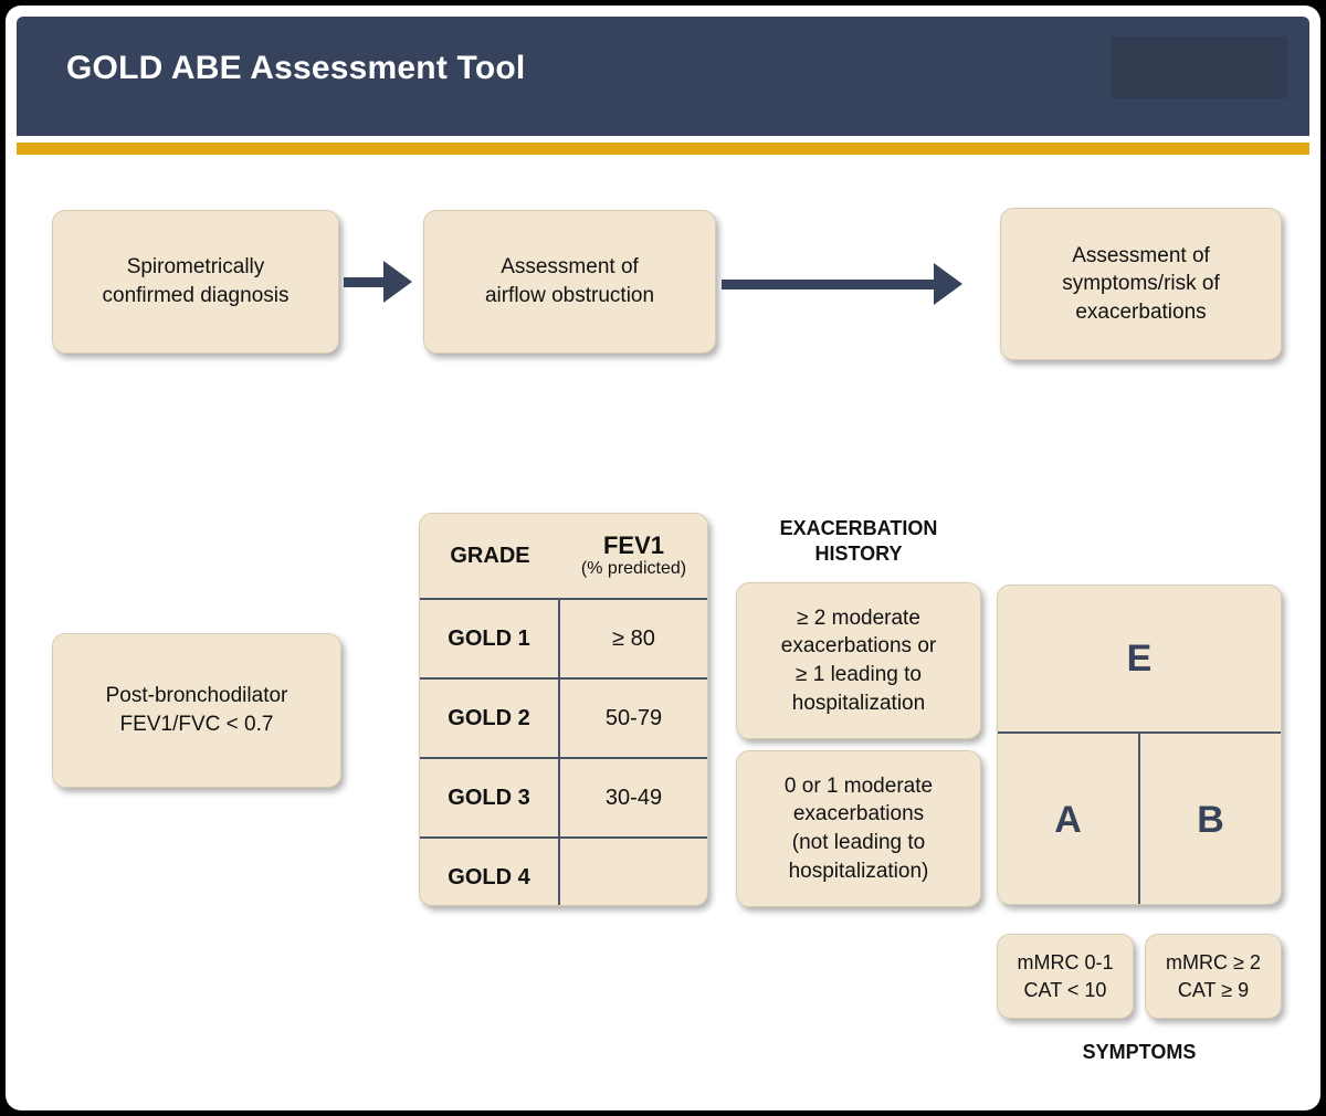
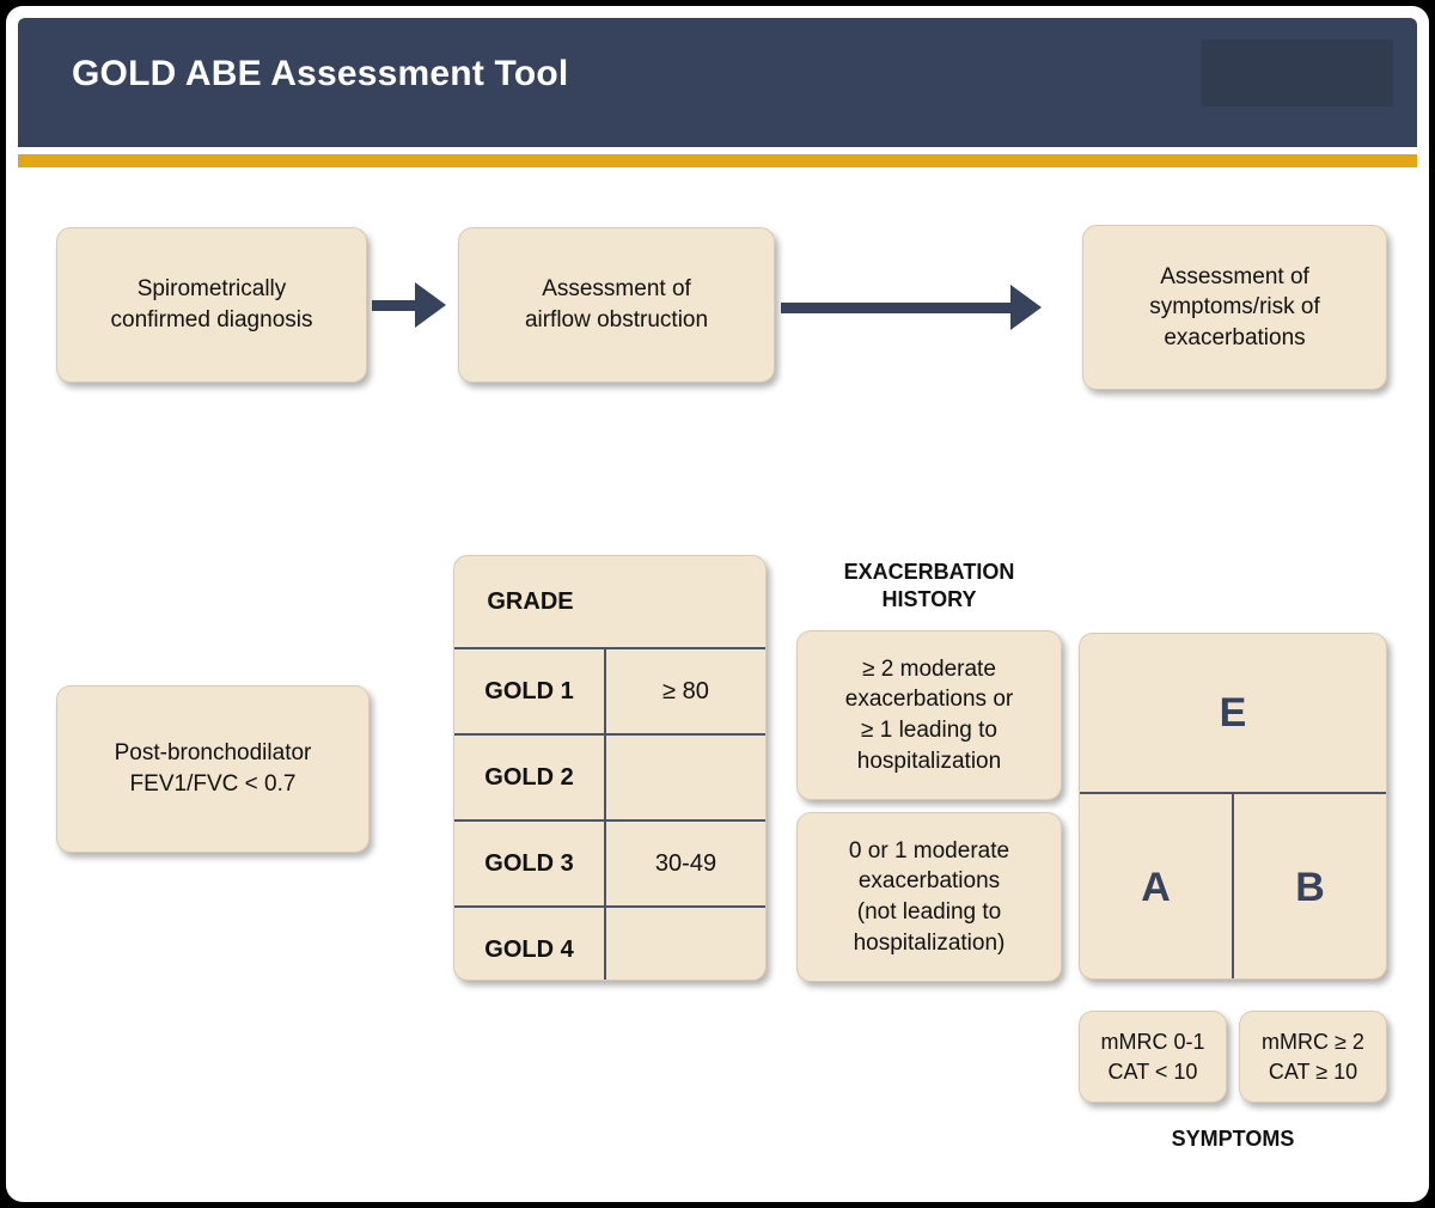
  GOLD ABE Assessment Tool
  Spirometrically
  confirmed diagnosis
  Assessment of
  airflow obstruction
  Assessment of
  symptoms/risk of
  exacerbations
  Post-bronchodilator
  FEV1/FVC < 0.7
  GRADE
- FEV1
- (% predicted)
  GOLD 1
  ≥ 80
  GOLD 2
- 50-79
  GOLD 3
  30-49
  GOLD 4
  EXACERBATION
  HISTORY
  ≥ 2 moderate
  exacerbations or
  ≥ 1 leading to
  hospitalization
  0 or 1 moderate
  exacerbations
  (not leading to
  hospitalization)
  E
  A
  B
  mMRC 0-1
  CAT < 10
  mMRC ≥ 2
- CAT ≥ 9
+ CAT ≥ 10
  SYMPTOMS
